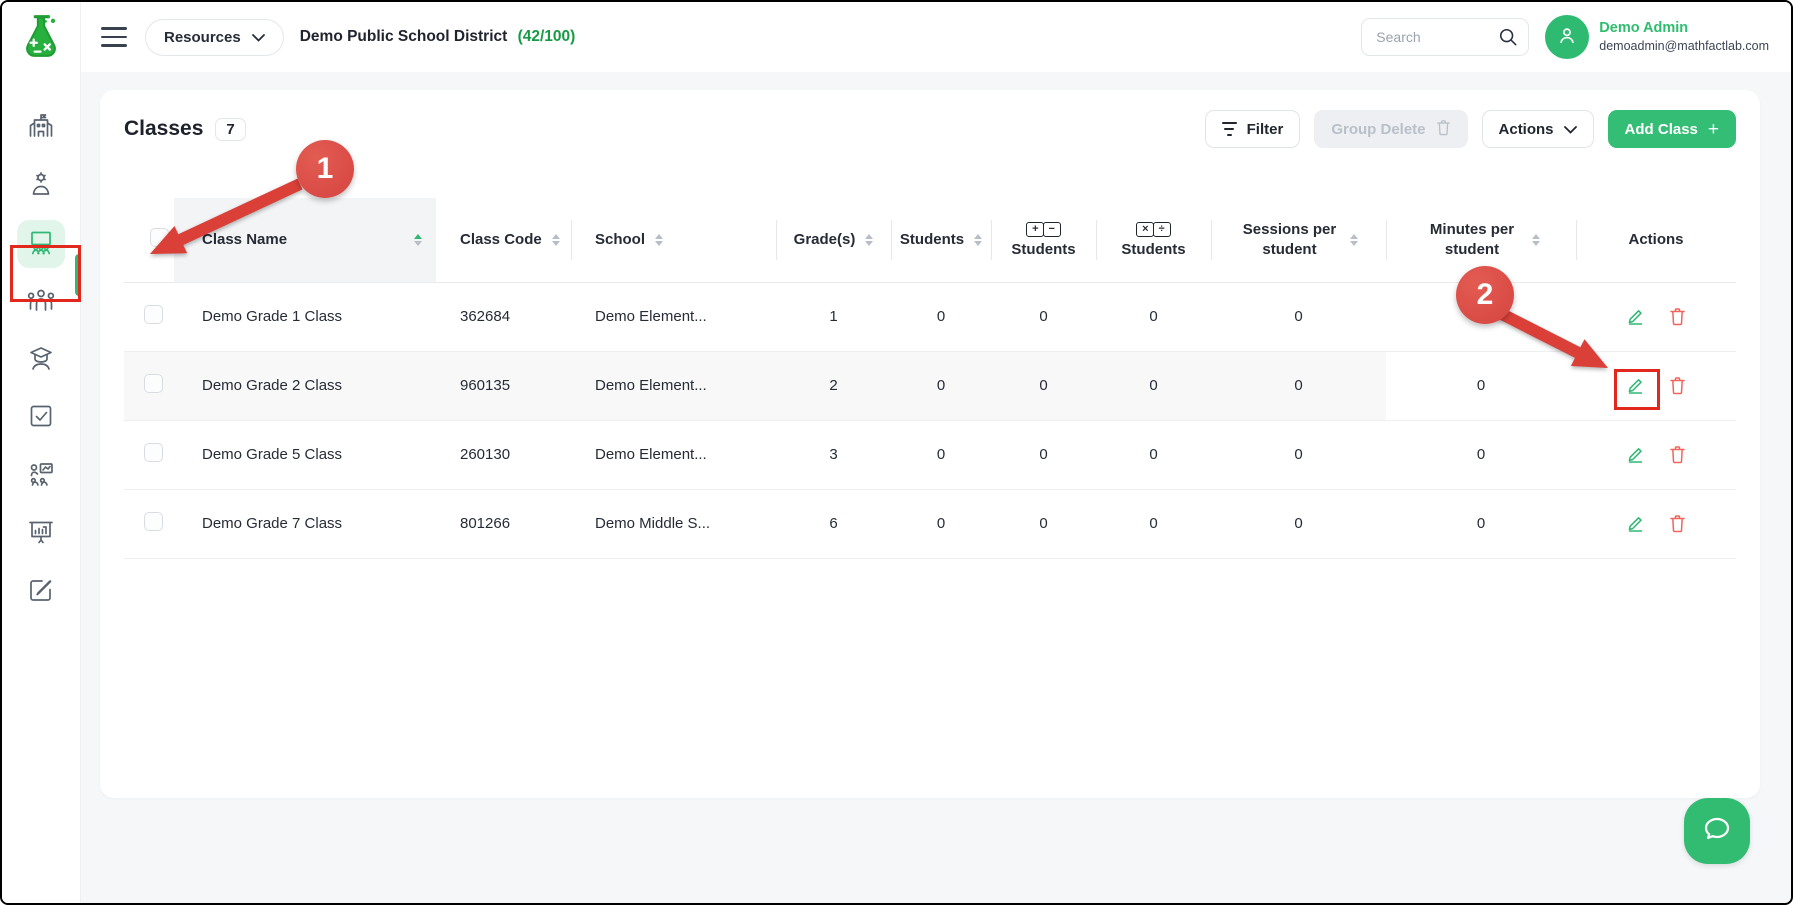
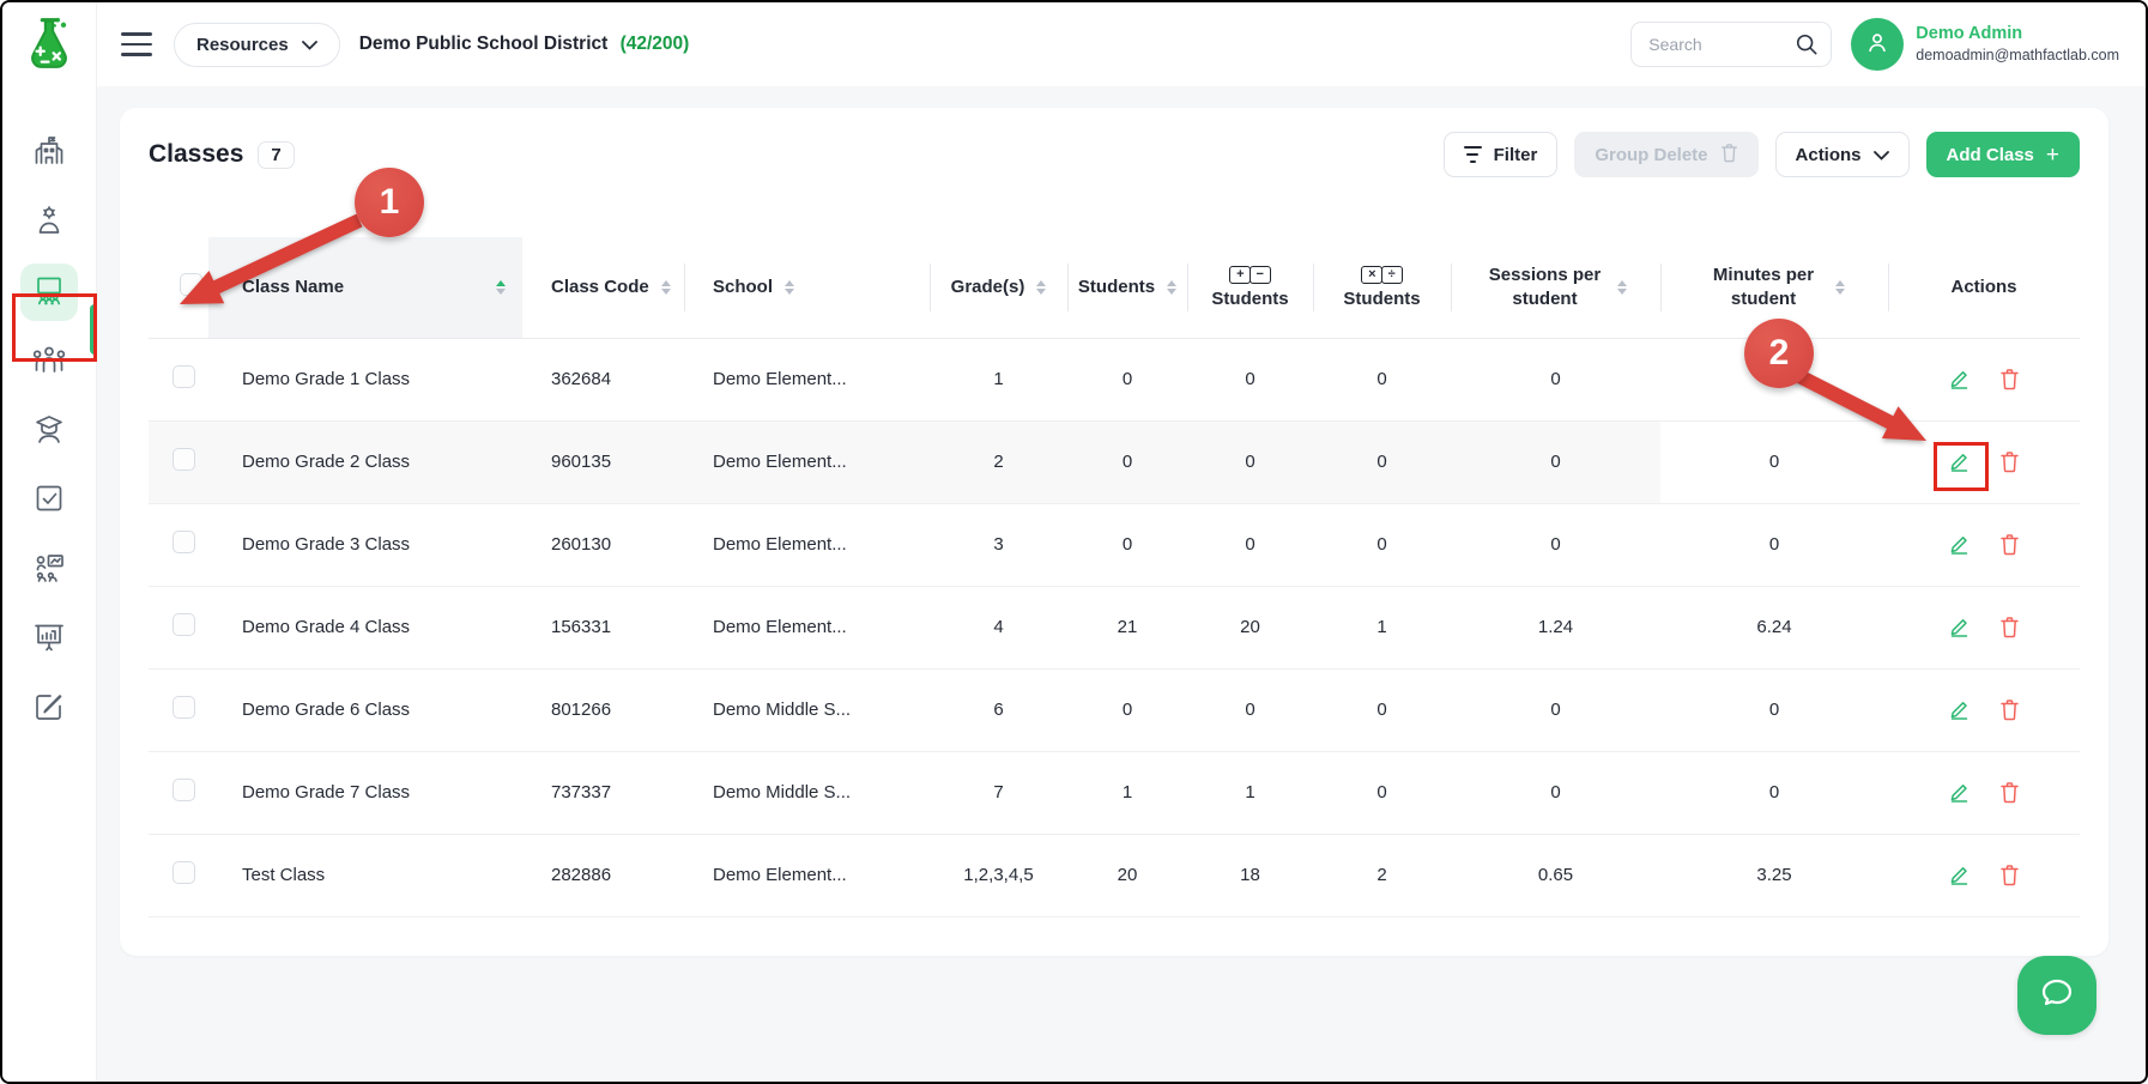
  Resources
- Demo Public School District (42/100)
+ Demo Public School District (42/200)
  Search
  Demo Admin
  demoadmin@mathfactlab.com
  Classes
  7
  Filter
  Group Delete
  Actions
  Add Class
  +
  	Class Name	Class Code	School	Grade(s)	Students	+ −Students	× ÷Students	Sessions per student	Minutes per student	Actions
  	Demo Grade 1 Class	362684	Demo Element...	1	0	0	0	0
  	Demo Grade 2 Class	960135	Demo Element...	2	0	0	0	0	0
- 	Demo Grade 5 Class	260130	Demo Element...	3	0	0	0	0	0
+ 	Demo Grade 3 Class	260130	Demo Element...	3	0	0	0	0	0
+ 	Demo Grade 4 Class	156331	Demo Element...	4	21	20	1	1.24	6.24
- 	Demo Grade 7 Class	801266	Demo Middle S...	6	0	0	0	0	0
+ 	Demo Grade 6 Class	801266	Demo Middle S...	6	0	0	0	0	0
+ 	Demo Grade 7 Class	737337	Demo Middle S...	7	1	1	0	0	0
+ 	Test Class	282886	Demo Element...	1,2,3,4,5	20	18	2	0.65	3.25
  1
  2
